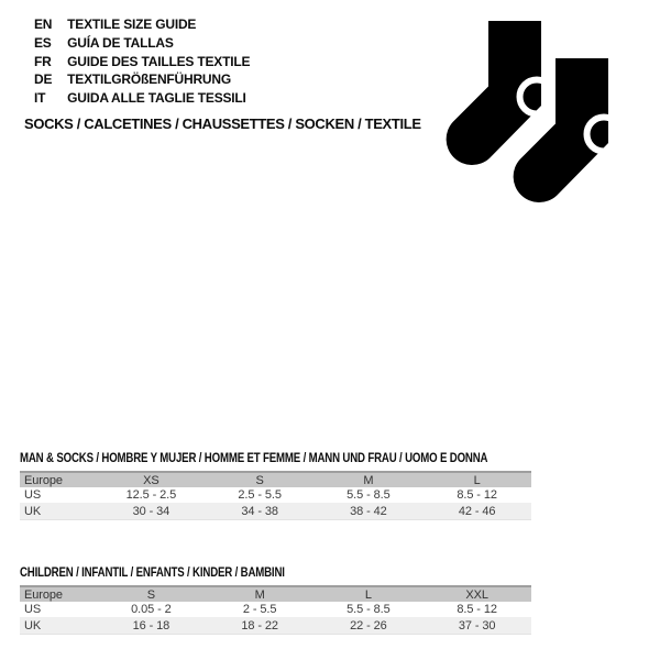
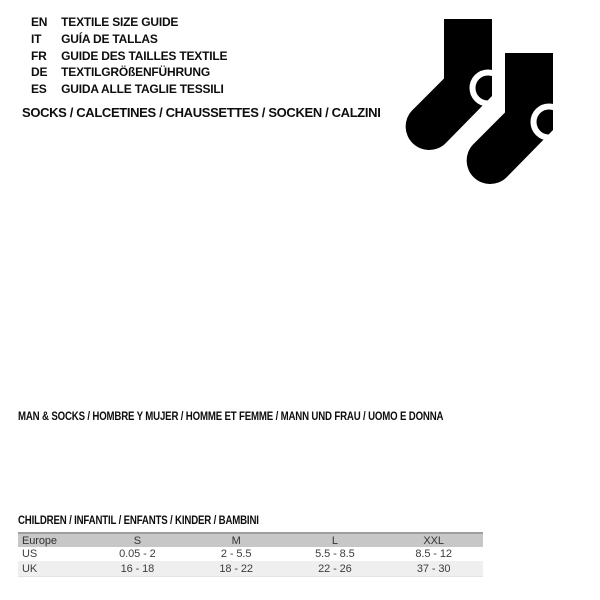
  EN TEXTILE SIZE GUIDE
- ES GUÍA DE TALLAS
+ IT GUÍA DE TALLAS
  FR GUIDE DES TAILLES TEXTILE
  DE TEXTILGRÖßENFÜHRUNG
- IT GUIDA ALLE TAGLIE TESSILI
+ ES GUIDA ALLE TAGLIE TESSILI
- SOCKS / CALCETINES / CHAUSSETTES / SOCKEN / TEXTILE
+ SOCKS / CALCETINES / CHAUSSETTES / SOCKEN / CALZINI
  MAN & SOCKS / HOMBRE Y MUJER / HOMME ET FEMME / MANN UND FRAU / UOMO E DONNA
- Europe	XS	S	M	L
- US	12.5 - 2.5	2.5 - 5.5	5.5 - 8.5	8.5 - 12
- UK	30 - 34	34 - 38	38 - 42	42 - 46
  CHILDREN / INFANTIL / ENFANTS / KINDER / BAMBINI
  Europe	S	M	L	XXL
  US	0.05 - 2	2 - 5.5	5.5 - 8.5	8.5 - 12
  UK	16 - 18	18 - 22	22 - 26	37 - 30
